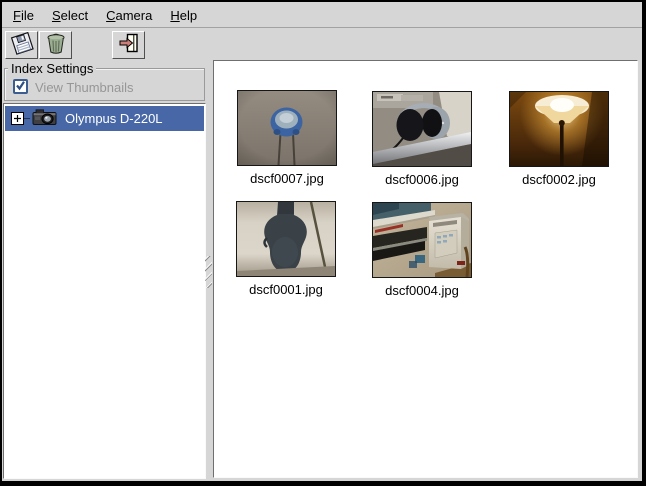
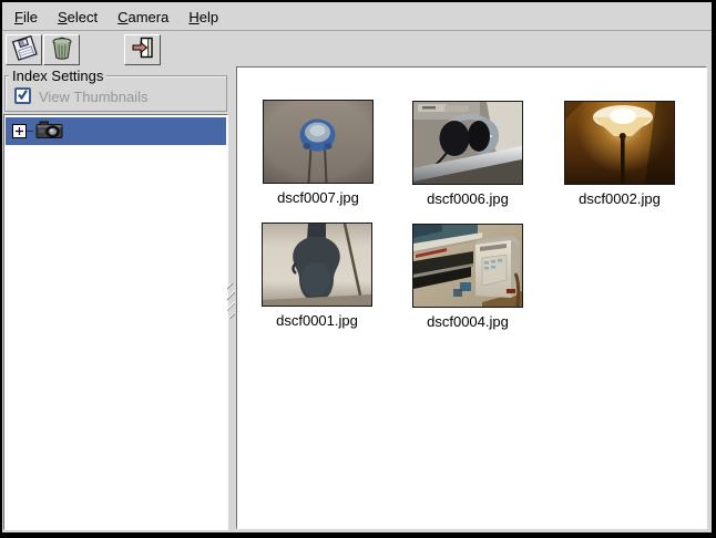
  File
  Select
  Camera
  Help
  Index Settings
  View Thumbnails
- Olympus D-220L
  dscf0007.jpg
  dscf0006.jpg
  dscf0002.jpg
  dscf0001.jpg
  dscf0004.jpg
